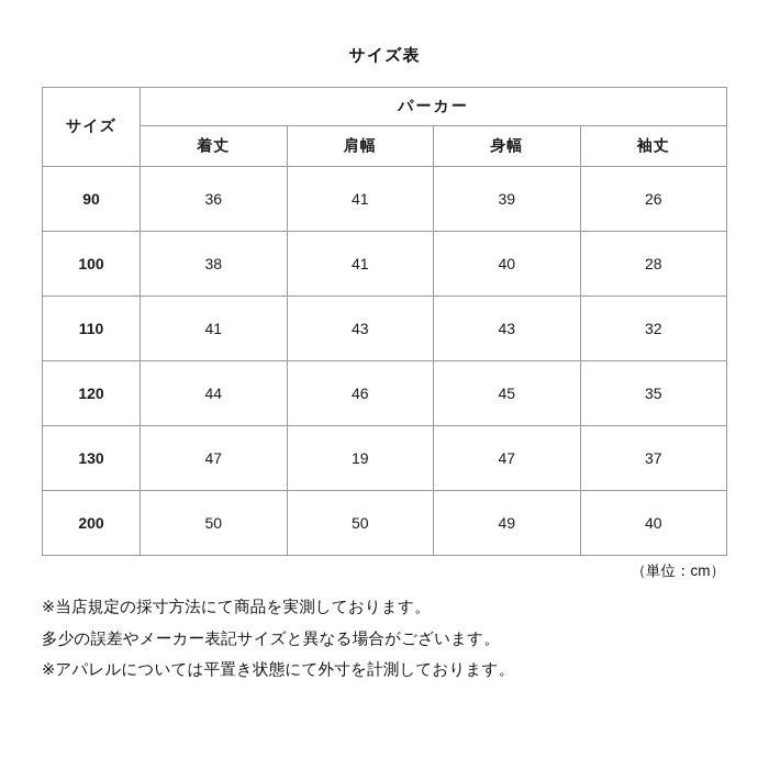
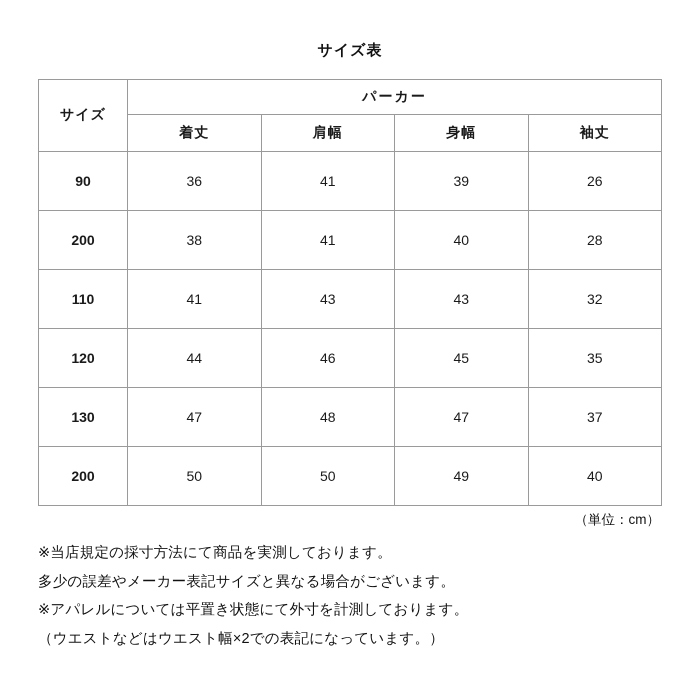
  サイズ表
  サイズ	パーカー
  着丈	肩幅	身幅	袖丈
  90	36	41	39	26
- 100	38	41	40	28
+ 200	38	41	40	28
  110	41	43	43	32
  120	44	46	45	35
- 130	47	19	47	37
+ 130	47	48	47	37
  200	50	50	49	40
  （単位：cm）
  ※当店規定の採寸方法にて商品を実測しております。
  多少の誤差やメーカー表記サイズと異なる場合がございます。
  ※アパレルについては平置き状態にて外寸を計測しております。
+ （ウエストなどはウエスト幅×2での表記になっています。）
